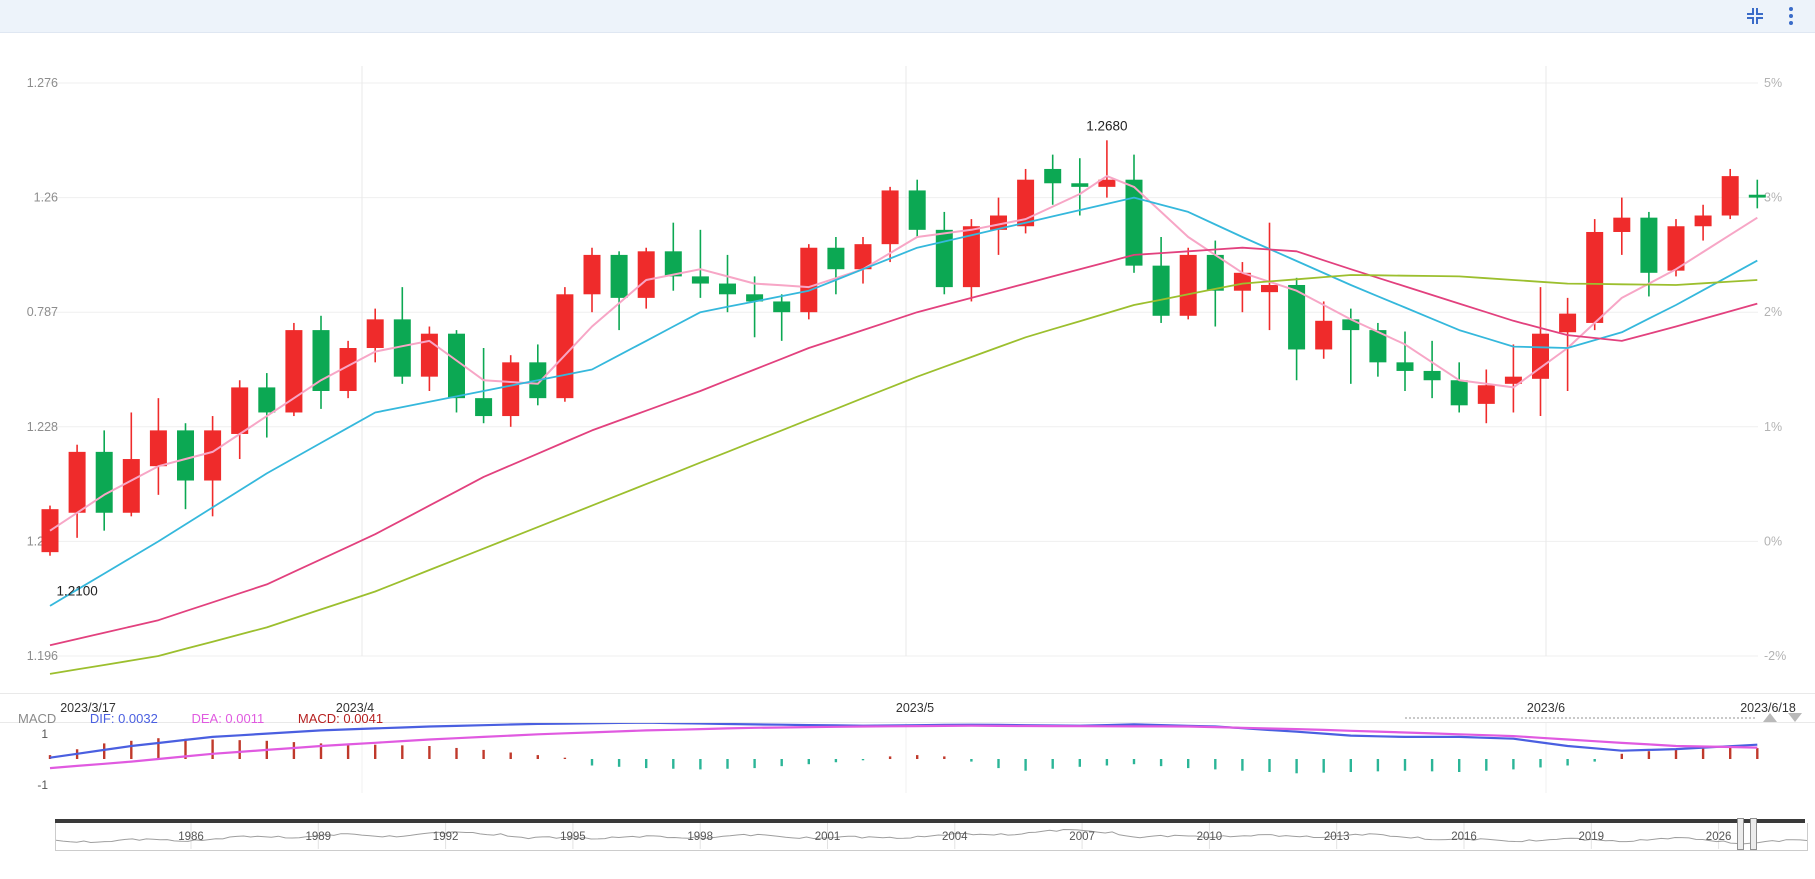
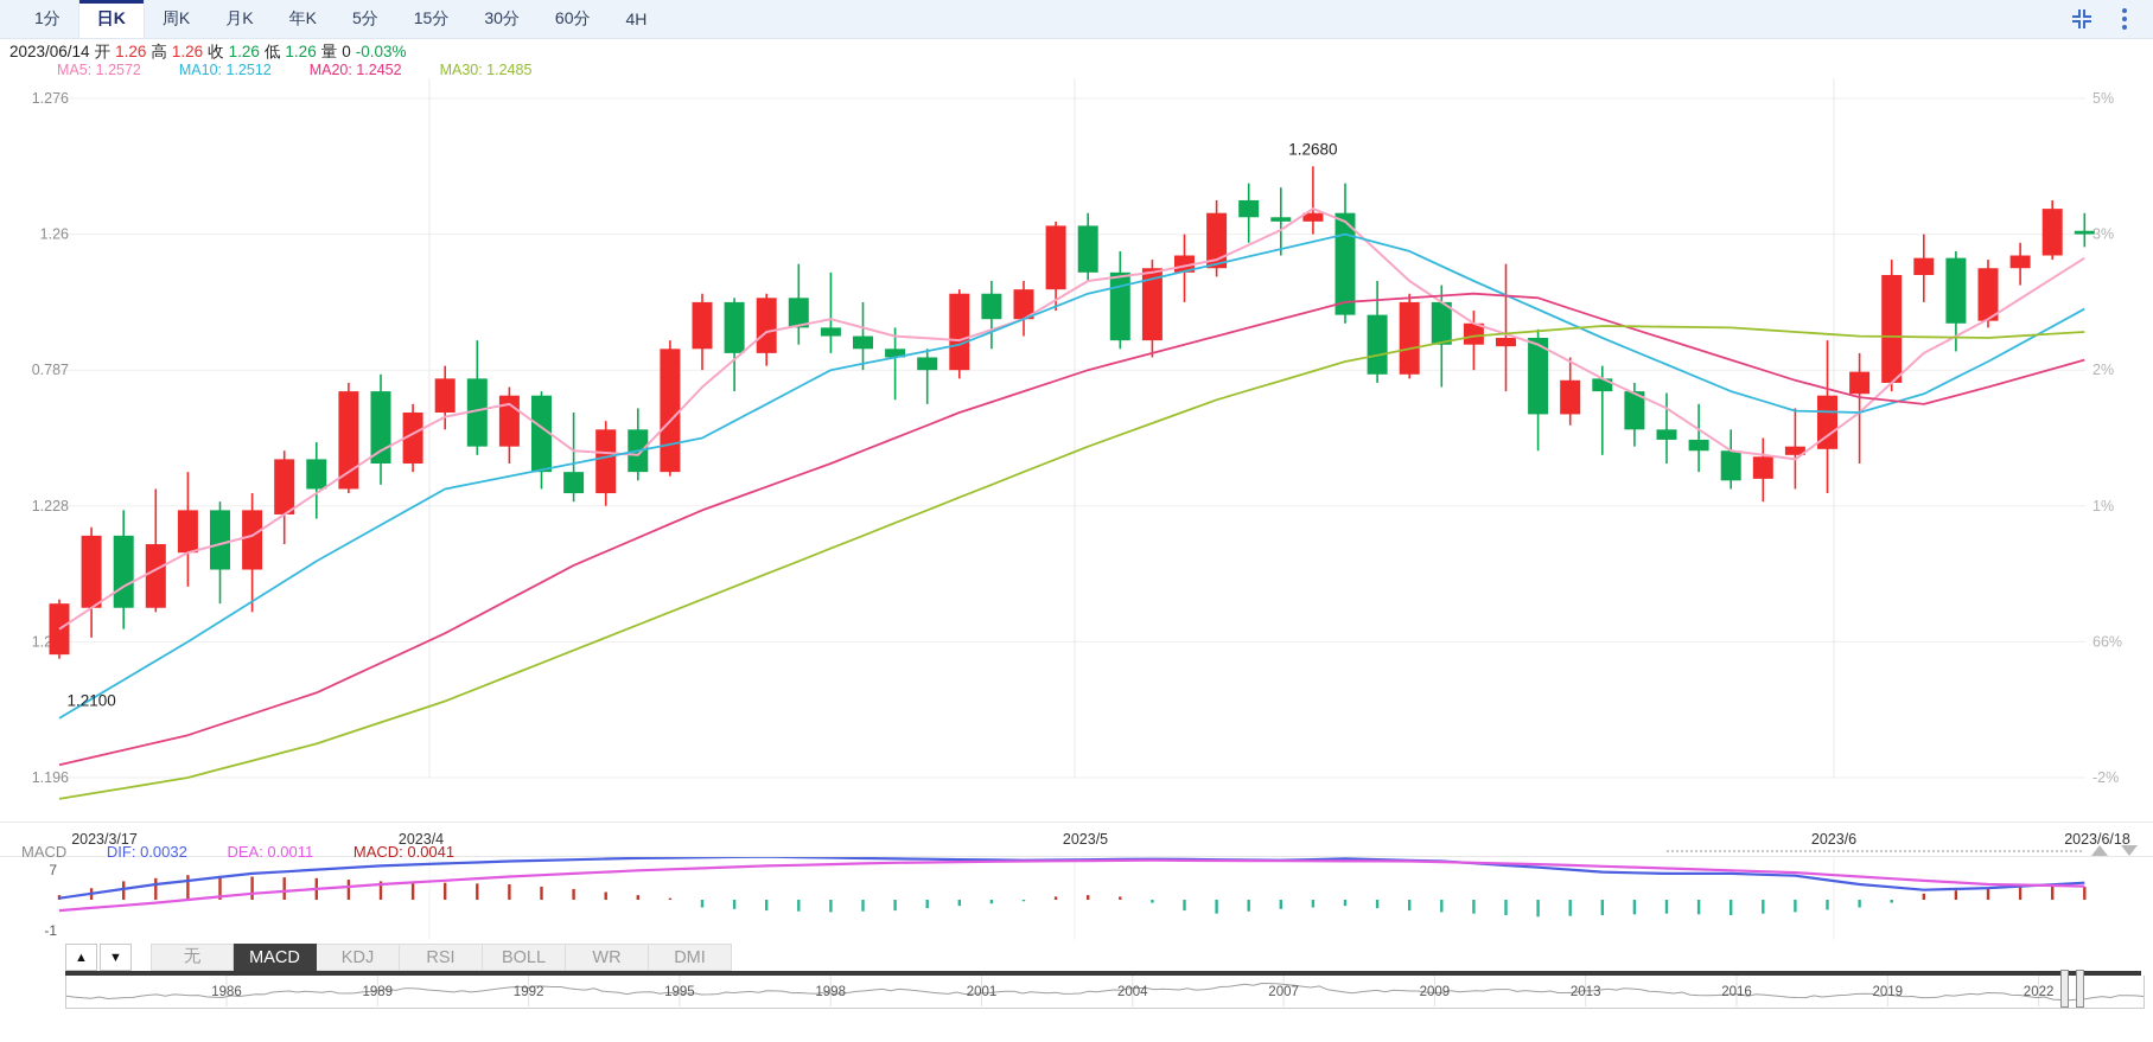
+ 1分
+ 日K
+ 周K
+ 月K
+ 年K
+ 5分
+ 15分
+ 30分
+ 60分
+ 4H
+ 2023/06/14 开 1.26 高 1.26 收 1.26 低 1.26 量 0 -0.03%
+ MA5: 1.2572 MA10: 1.2512 MA20: 1.2452 MA30: 1.2485
  1.276
  5%
  1.26
  3%
  0.787
  2%
  1.228
  1%
- 0%
+ 66%
  1.196
  -2%
  1.2680
  1.2100
  2023/3/17
  2023/4
  2023/5
  2023/6
  2023/6/18
  MACD DIF: 0.0032 DEA: 0.0011 MACD: 0.0041
- 1
+ 7
  -1
+ ▲
+ ▼
+ 无
+ MACD
+ KDJ
+ RSI
+ BOLL
+ WR
+ DMI
  1986
  1989
  1992
  1995
  1998
  2001
  2004
  2007
- 2010
+ 2009
  2013
  2016
  2019
- 2026
+ 2022
